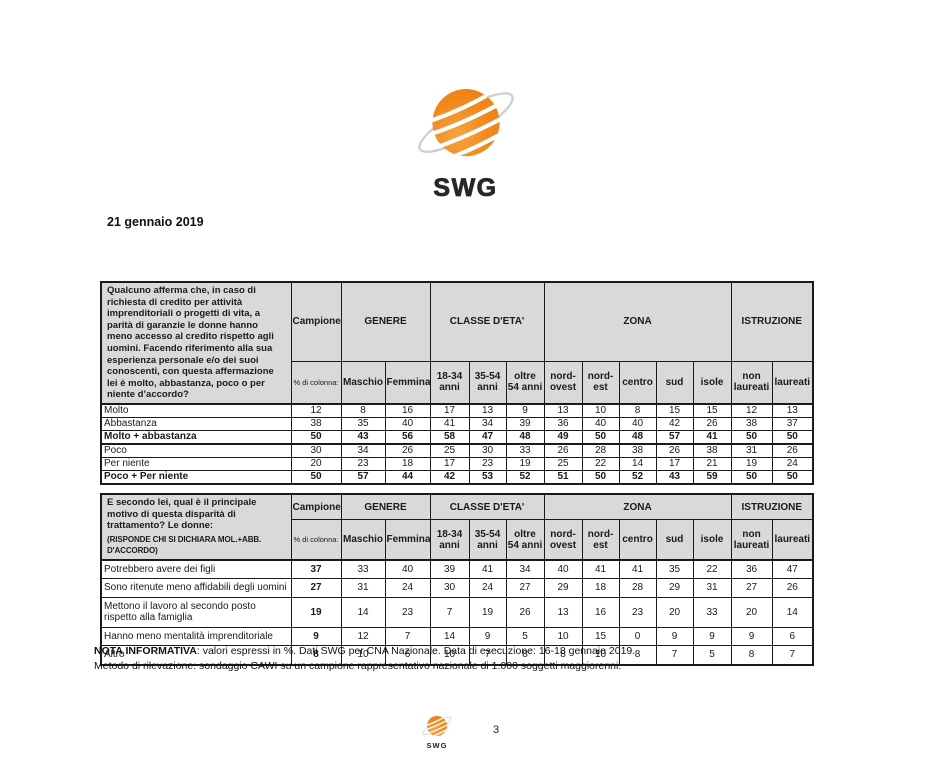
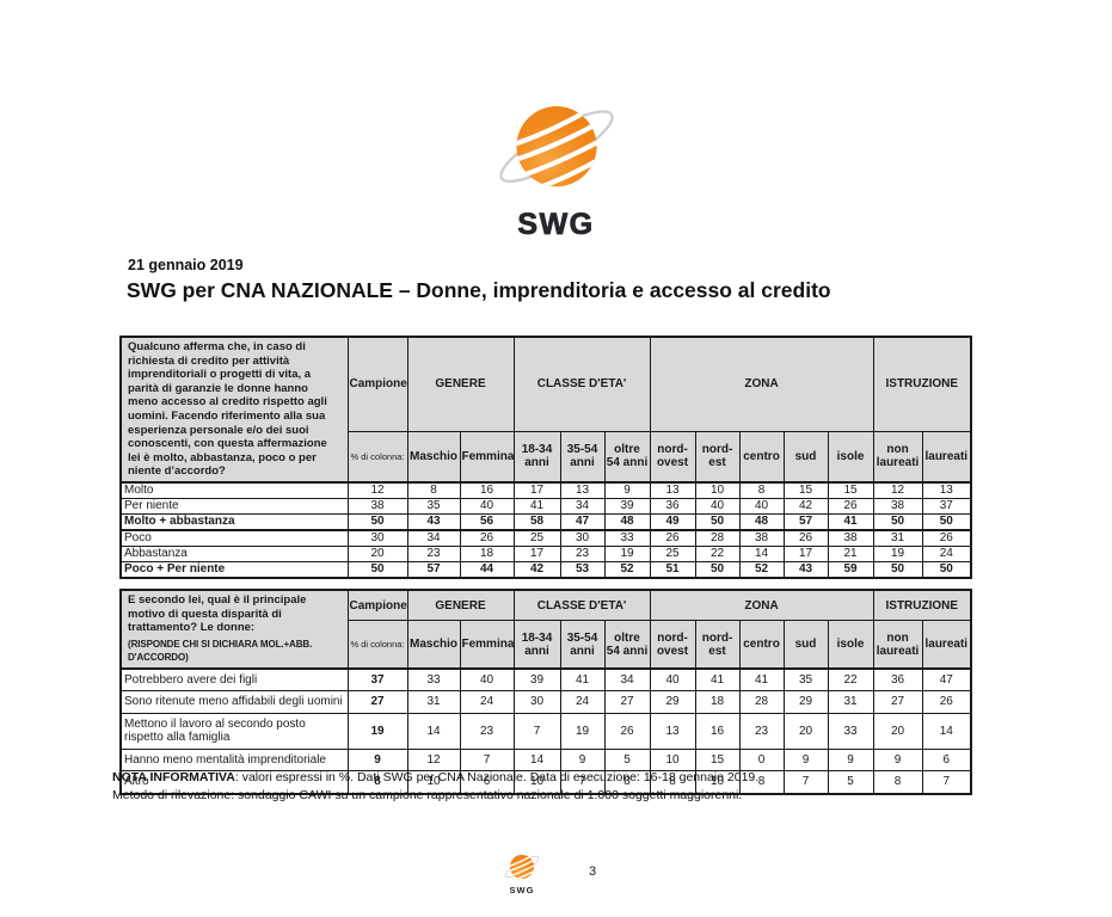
  SWG
  21 gennaio 2019
+ SWG per CNA NAZIONALE – Donne, imprenditoria e accesso al credito
  Qualcuno afferma che, in caso di richiesta di credito per attività imprenditoriali o progetti di vita, a parità di garanzie le donne hanno meno accesso al credito rispetto agli uomini. Facendo riferimento alla sua esperienza personale e/o dei suoi conoscenti, con questa affermazione lei è molto, abbastanza, poco o per niente d’accordo?	Campione	GENERE	CLASSE D'ETA'	ZONA	ISTRUZIONE
  % di colonna:	Maschio	Femmina	18-34 anni	35-54 anni	oltre 54 anni	nord-ovest	nord-est	centro	sud	isole	non laureati	laureati
  Molto	12	8	16	17	13	9	13	10	8	15	15	12	13
- Abbastanza	38	35	40	41	34	39	36	40	40	42	26	38	37
+ Per niente	38	35	40	41	34	39	36	40	40	42	26	38	37
  Molto + abbastanza	50	43	56	58	47	48	49	50	48	57	41	50	50
  Poco	30	34	26	25	30	33	26	28	38	26	38	31	26
- Per niente	20	23	18	17	23	19	25	22	14	17	21	19	24
+ Abbastanza	20	23	18	17	23	19	25	22	14	17	21	19	24
  Poco + Per niente	50	57	44	42	53	52	51	50	52	43	59	50	50
  E secondo lei, qual è il principale motivo di questa disparità di trattamento? Le donne:(RISPONDE CHI SI DICHIARA MOL.+ABB. D'ACCORDO)	Campione	GENERE	CLASSE D'ETA'	ZONA	ISTRUZIONE
  % di colonna:	Maschio	Femmina	18-34 anni	35-54 anni	oltre 54 anni	nord-ovest	nord-est	centro	sud	isole	non laureati	laureati
  Potrebbero avere dei figli	37	33	40	39	41	34	40	41	41	35	22	36	47
  Sono ritenute meno affidabili degli uomini	27	31	24	30	24	27	29	18	28	29	31	27	26
  Mettono il lavoro al secondo posto rispetto alla famiglia	19	14	23	7	19	26	13	16	23	20	33	20	14
  Hanno meno mentalità imprenditoriale	9	12	7	14	9	5	10	15	0	9	9	9	6
  Altro	8	10	6	10	7	8	8	10	8	7	5	8	7
  NOTA INFORMATIVA: valori espressi in %. Dati SWG per CNA Nazionale. Data di esecuzione: 16-18 gennaio 2019.
  Metodo di rilevazione: sondaggio CAWI su un campione rappresentativo nazionale di 1.000 soggetti maggiorenni.
  SWG
  3
